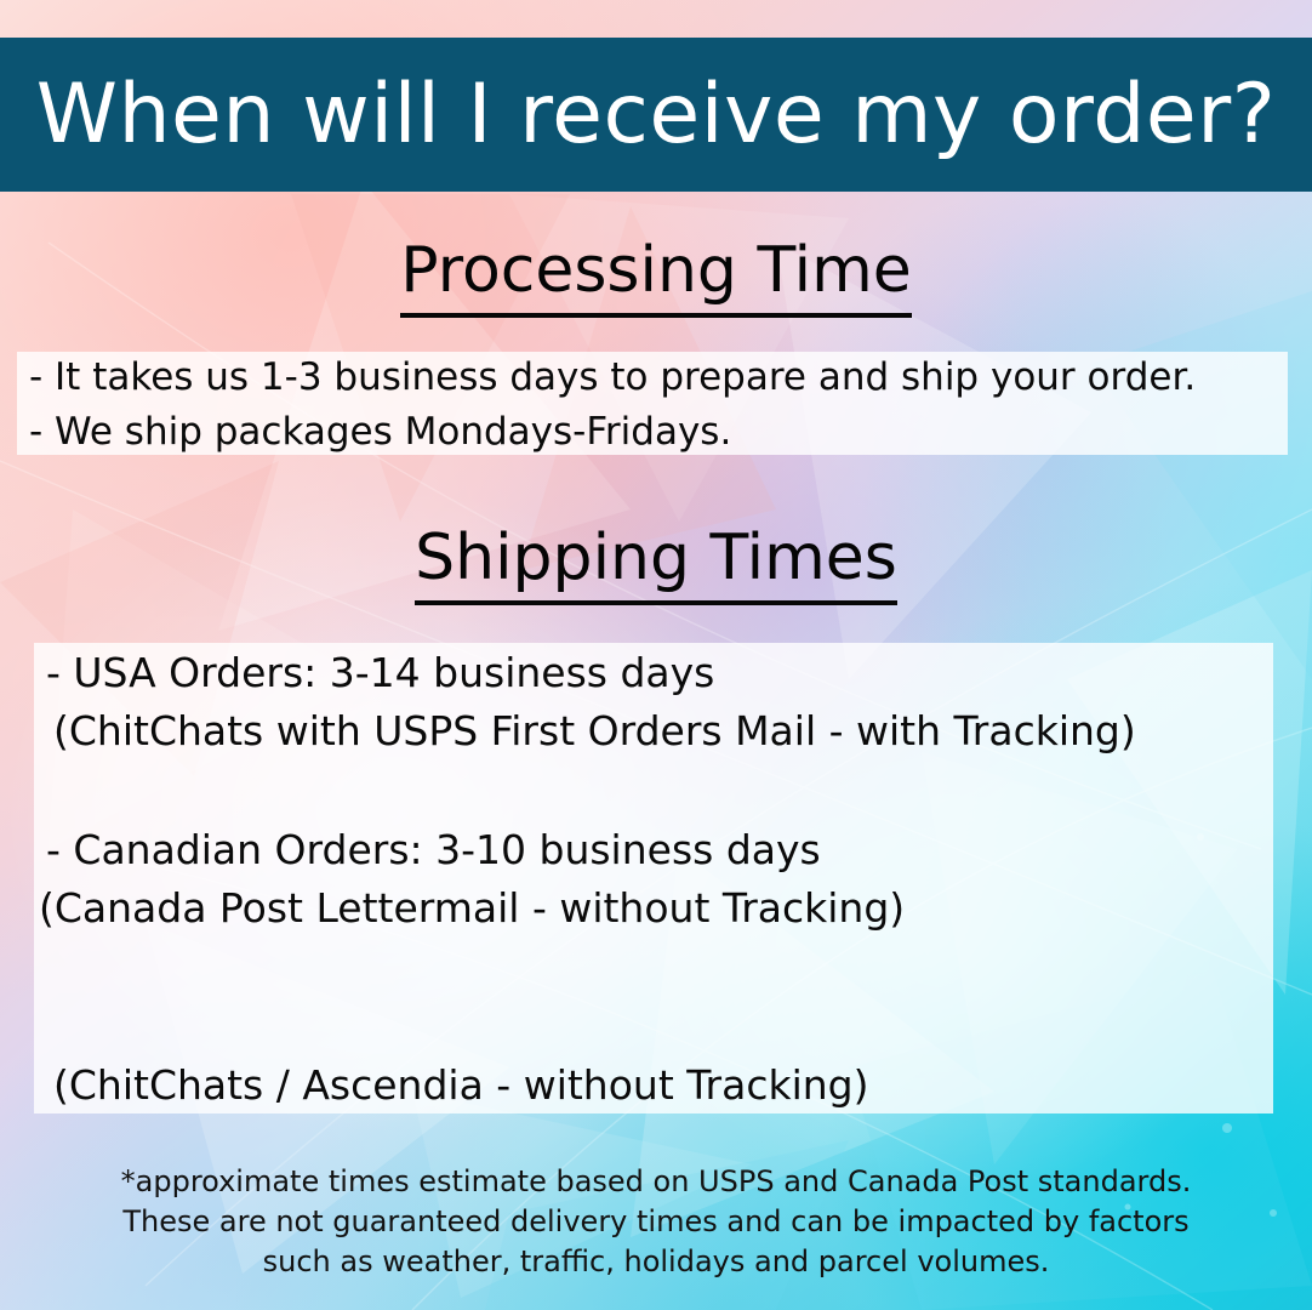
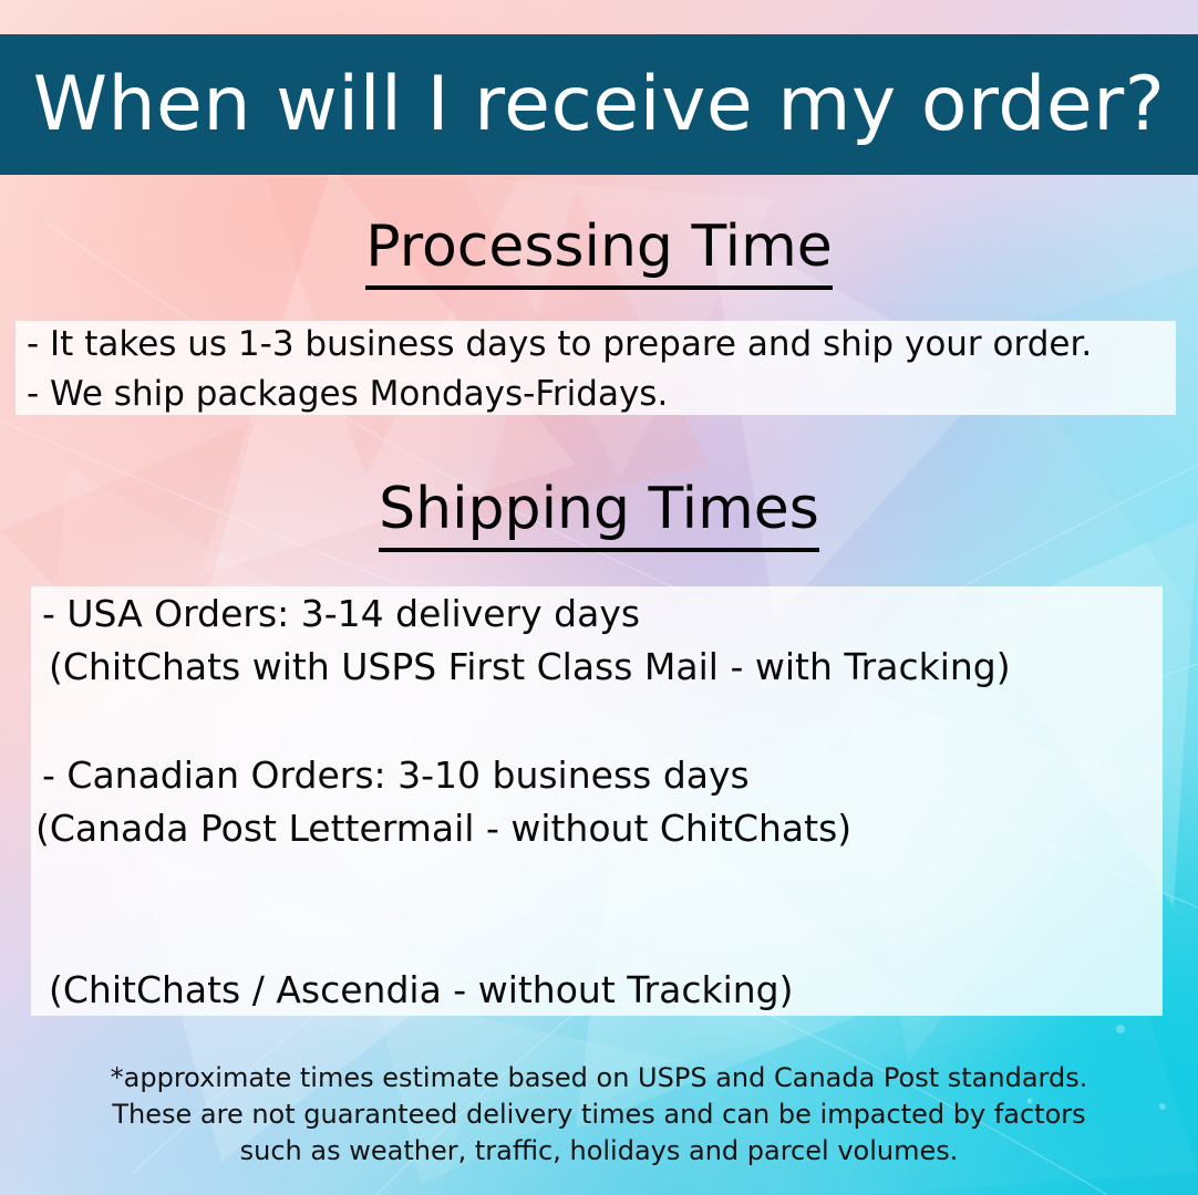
  When will I receive my order?
  Processing Time
  - It takes us 1-3 business days to prepare and ship your order.
  - We ship packages Mondays-Fridays.
  Shipping Times
- - USA Orders: 3-14 business days
+ - USA Orders: 3-14 delivery days
- (ChitChats with USPS First Orders Mail - with Tracking)
+ (ChitChats with USPS First Class Mail - with Tracking)
  - Canadian Orders: 3-10 business days
- (Canada Post Lettermail - without Tracking)
+ (Canada Post Lettermail - without ChitChats)
  (ChitChats / Ascendia - without Tracking)
  *approximate times estimate based on USPS and Canada Post standards.
  These are not guaranteed delivery times and can be impacted by factors
  such as weather, traffic, holidays and parcel volumes.
